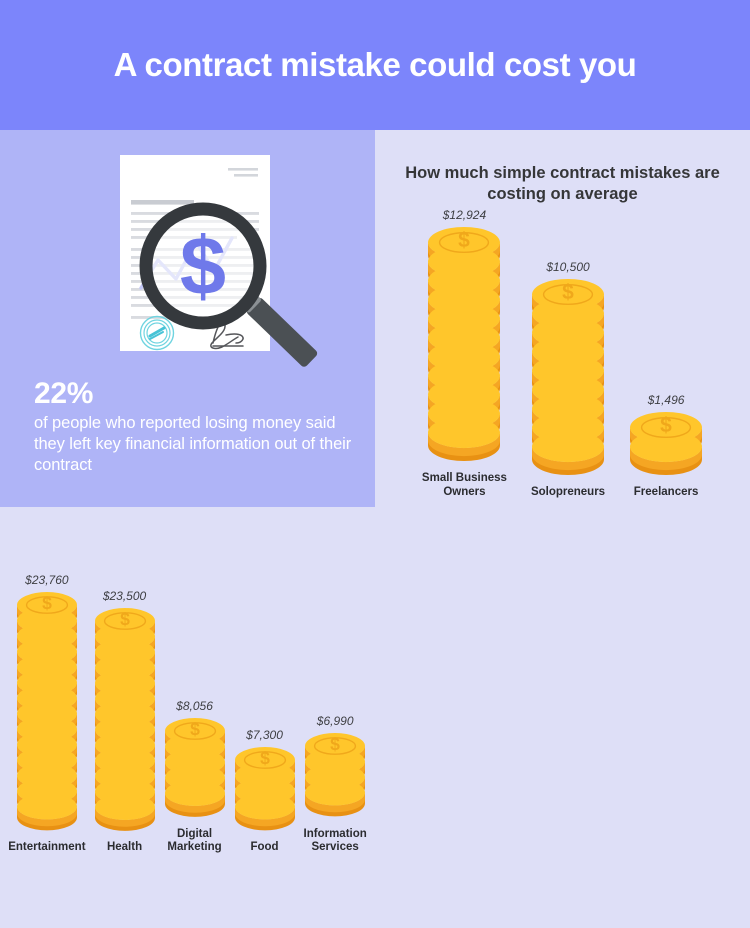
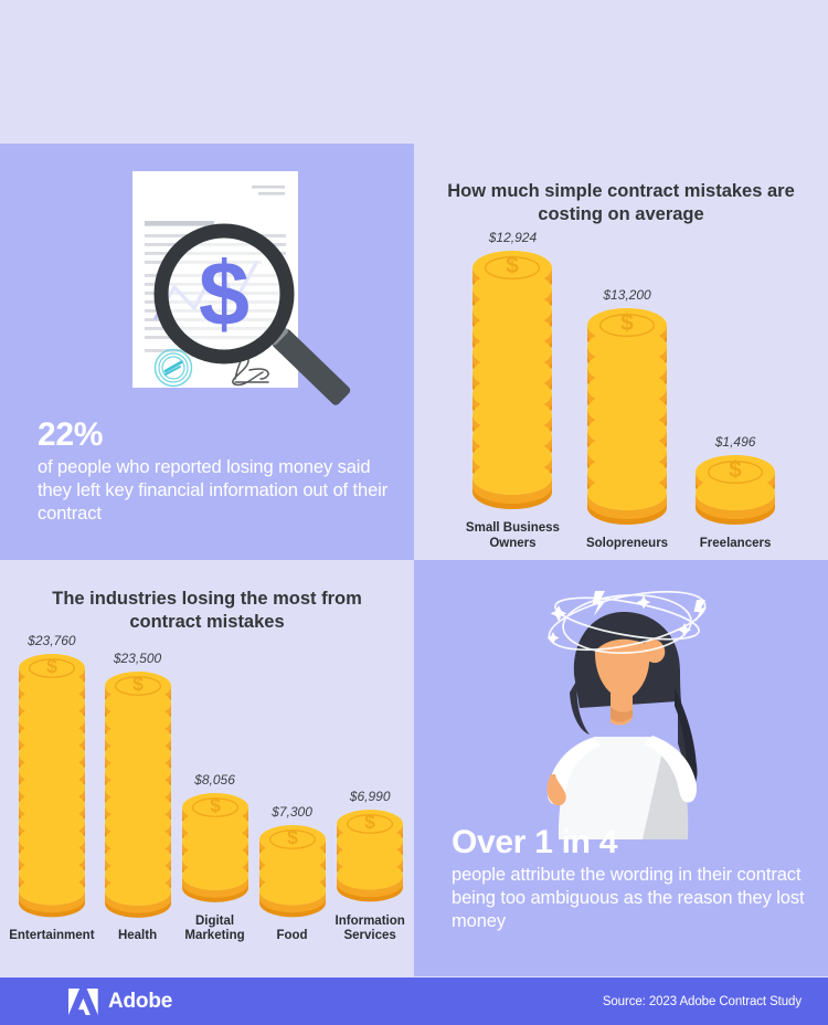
- A contract mistake could cost you
  $
  22%
  of people who reported losing money said they left key financial information out of their contract
  How much simple contract mistakes are costing on average
  $12,924
  $
  Small Business
  Owners
- $10,500
+ $13,200
  $
  Solopreneurs
  $1,496
  $
  Freelancers
+ The industries losing the most from contract mistakes
  $23,760
  $
  Entertainment
  $23,500
  $
  Health
  $8,056
  $
  Digital
  Marketing
  $7,300
  $
  Food
  $6,990
  $
  Information
  Services
+ Over 1 in 4
+ people attribute the wording in their contract being too ambiguous as the reason they lost money
+ Adobe
+ Source: 2023 Adobe Contract Study
